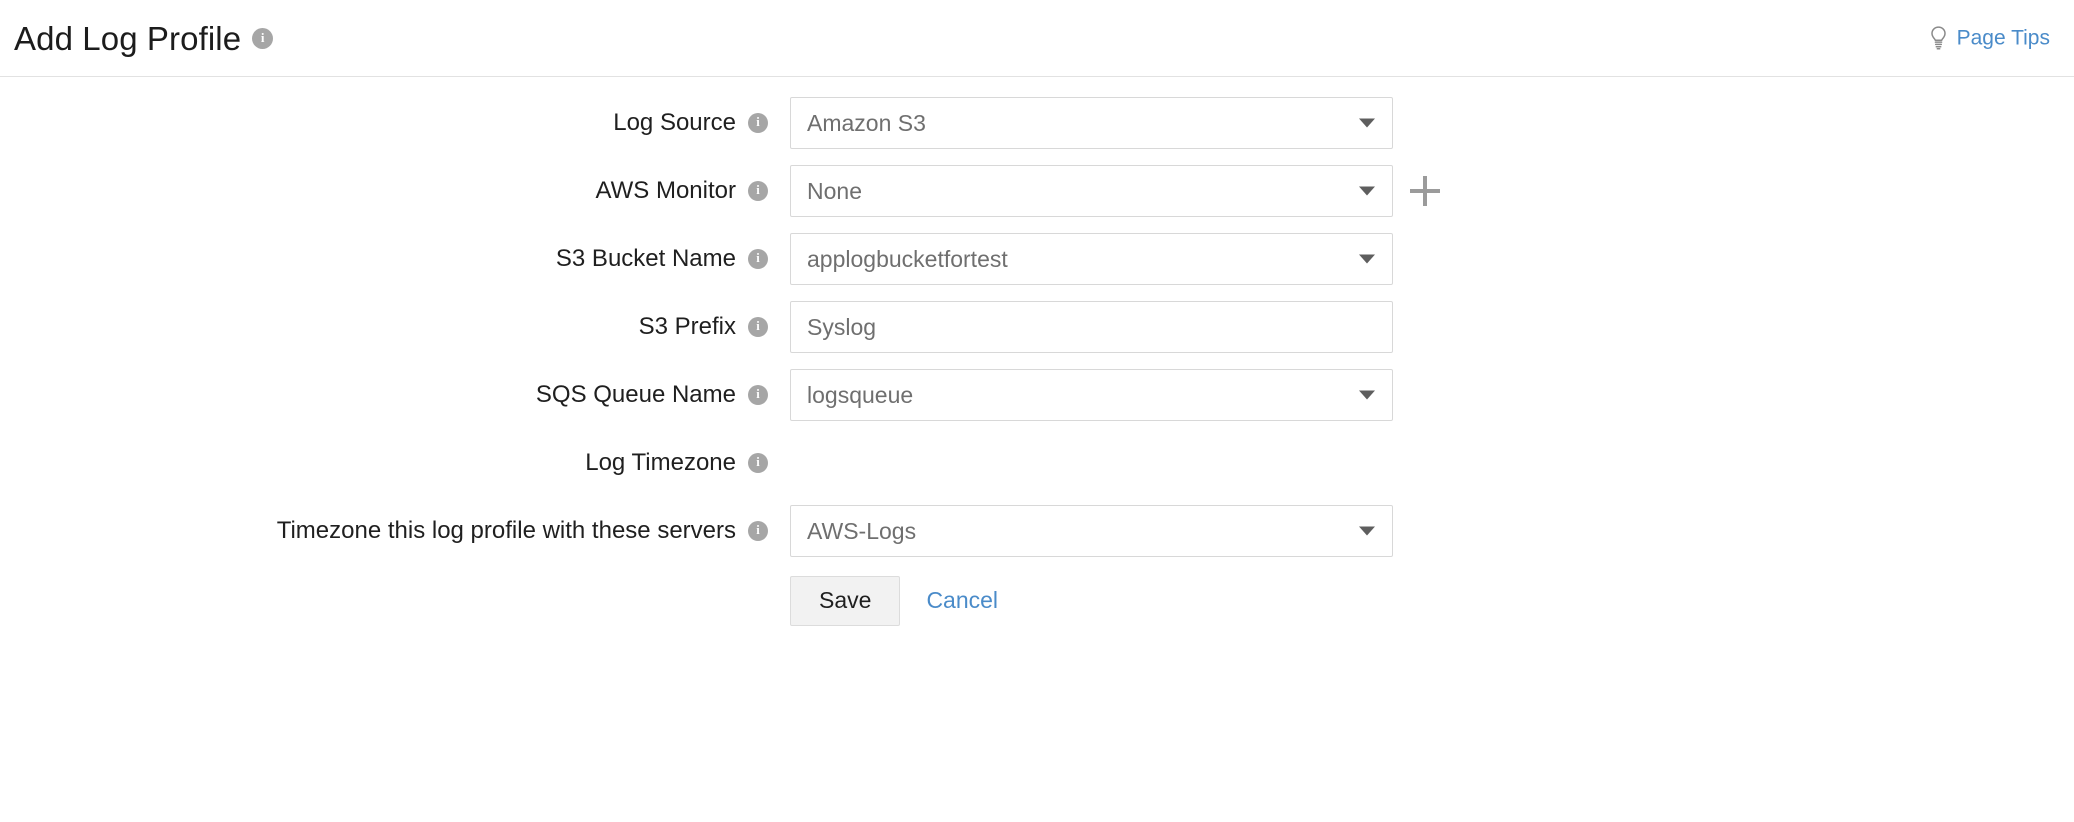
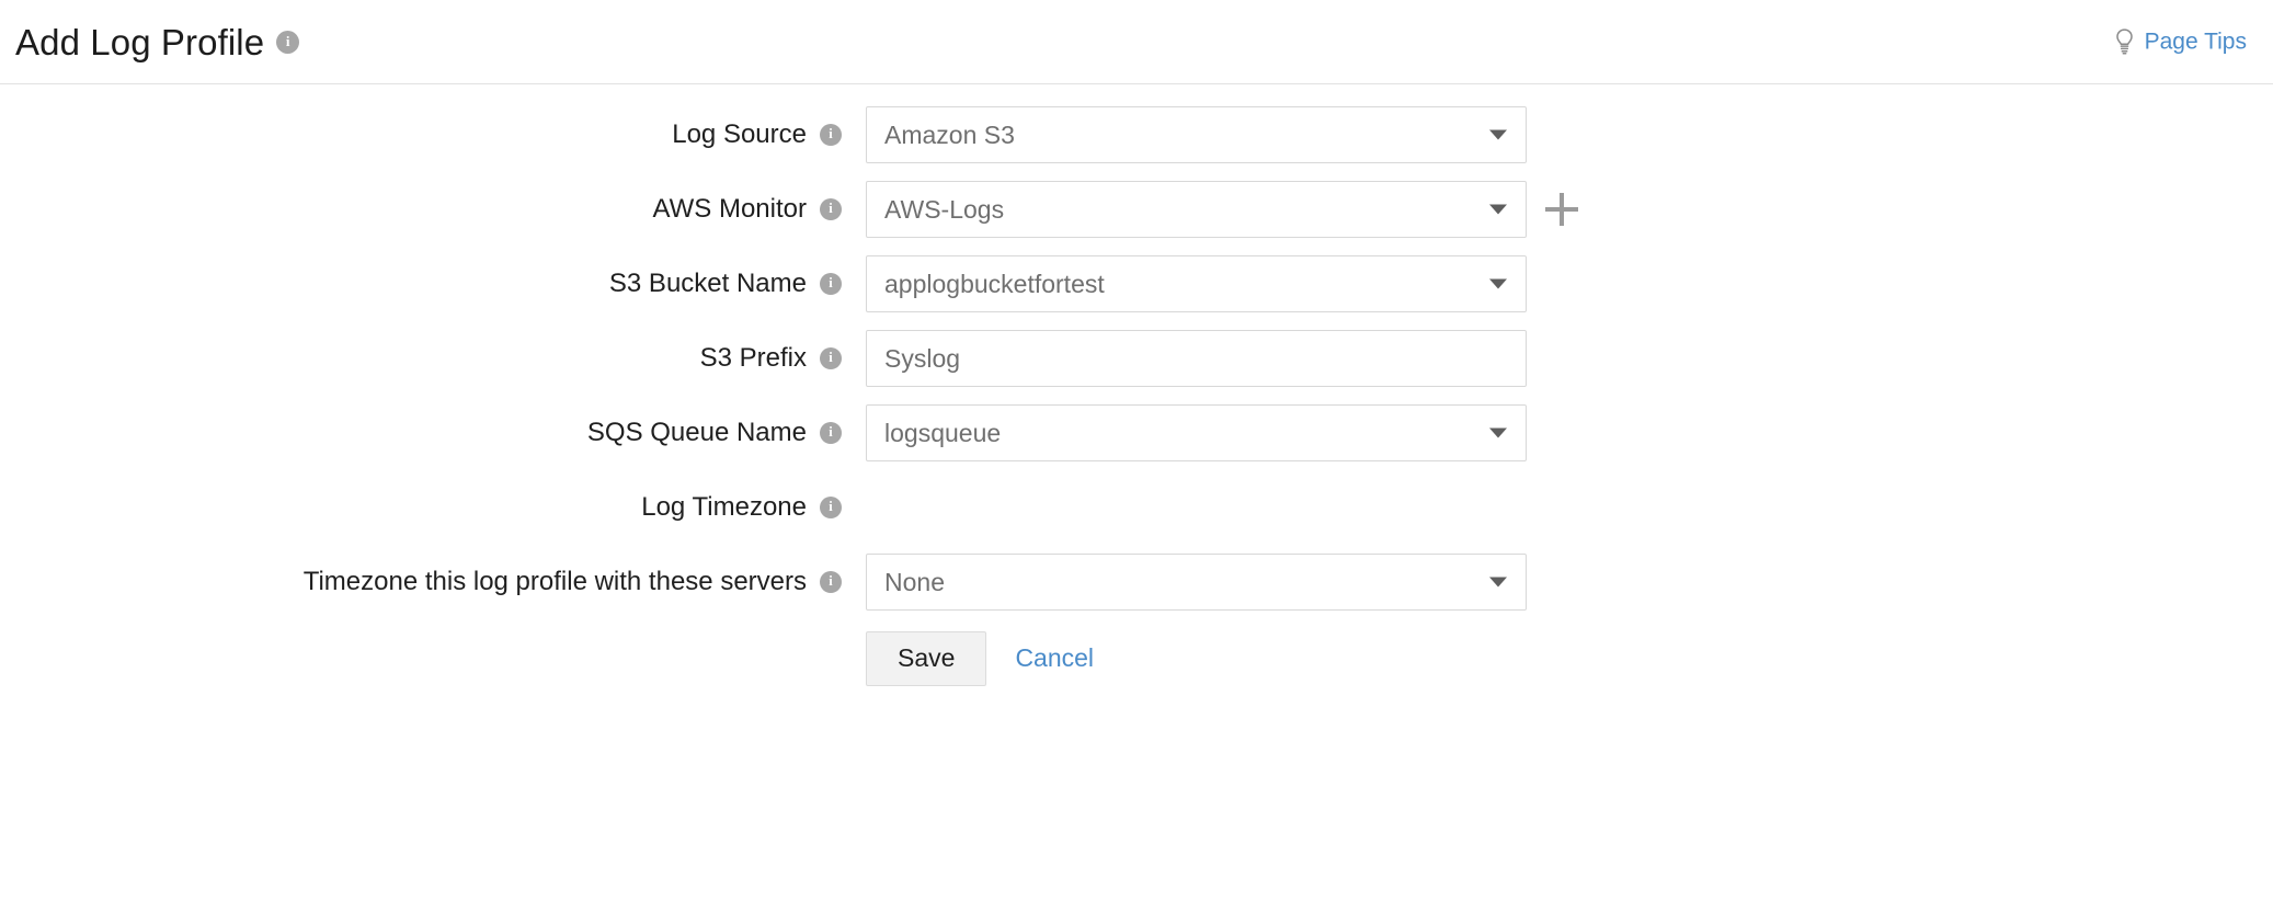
  Add Log Profile
  i
  Page Tips
  Log Source
  i
  Amazon S3
  AWS Monitor
  i
- None
+ AWS-Logs
  S3 Bucket Name
  i
  applogbucketfortest
  S3 Prefix
  i
  Syslog
  SQS Queue Name
  i
  logsqueue
  Log Timezone
  i
  Timezone this log profile with these servers
  i
- AWS-Logs
+ None
  Save
  Cancel
